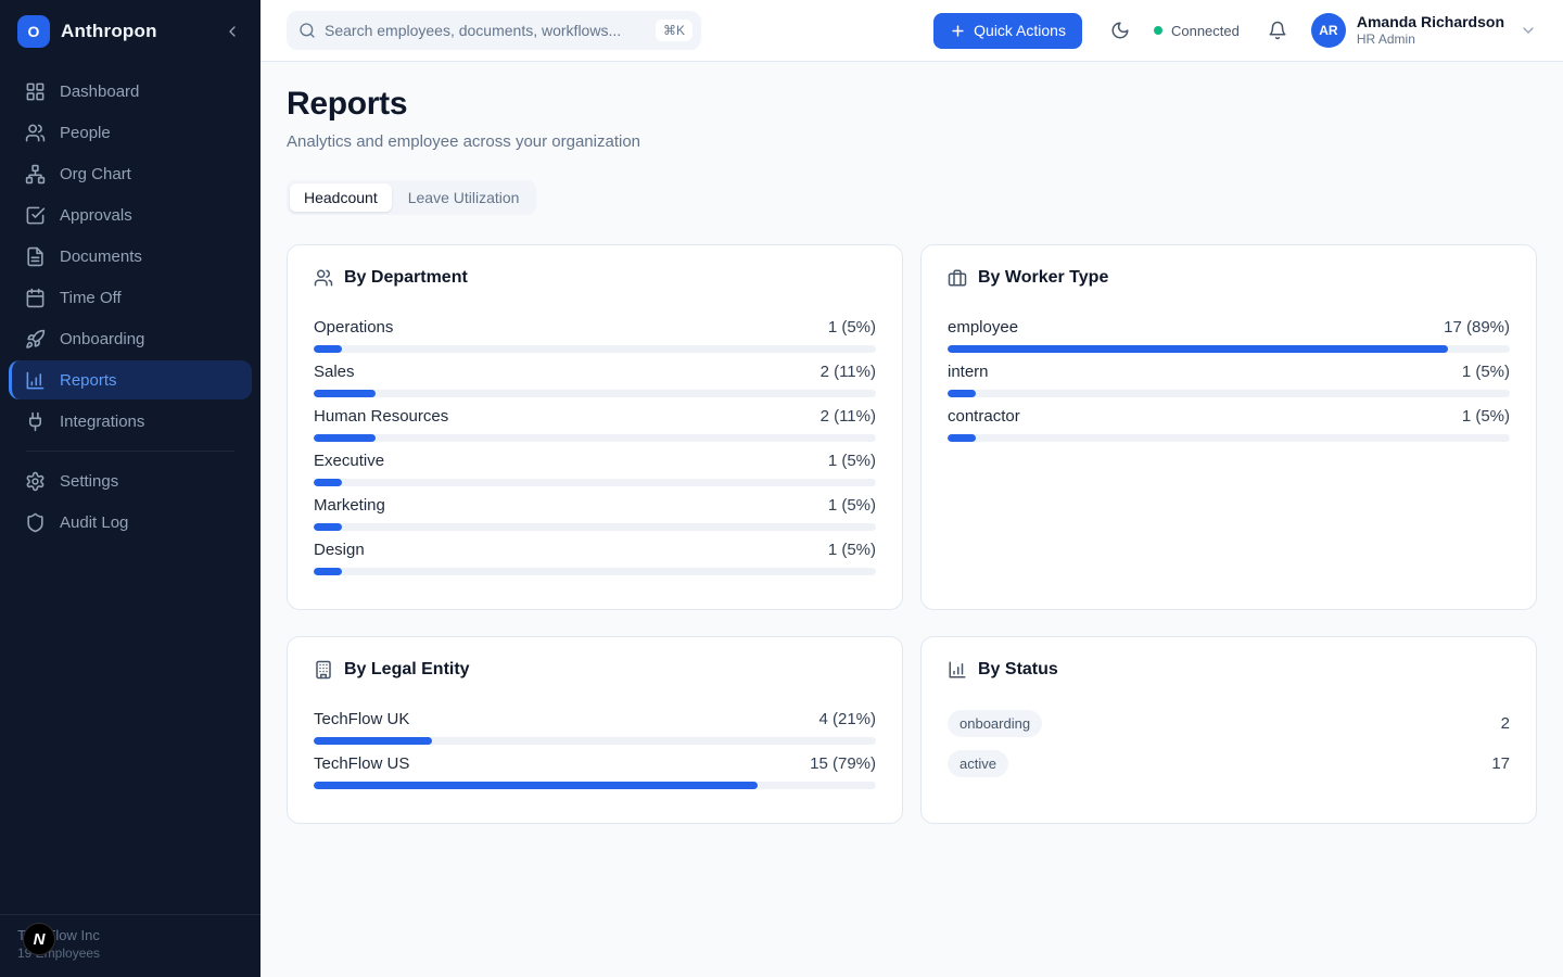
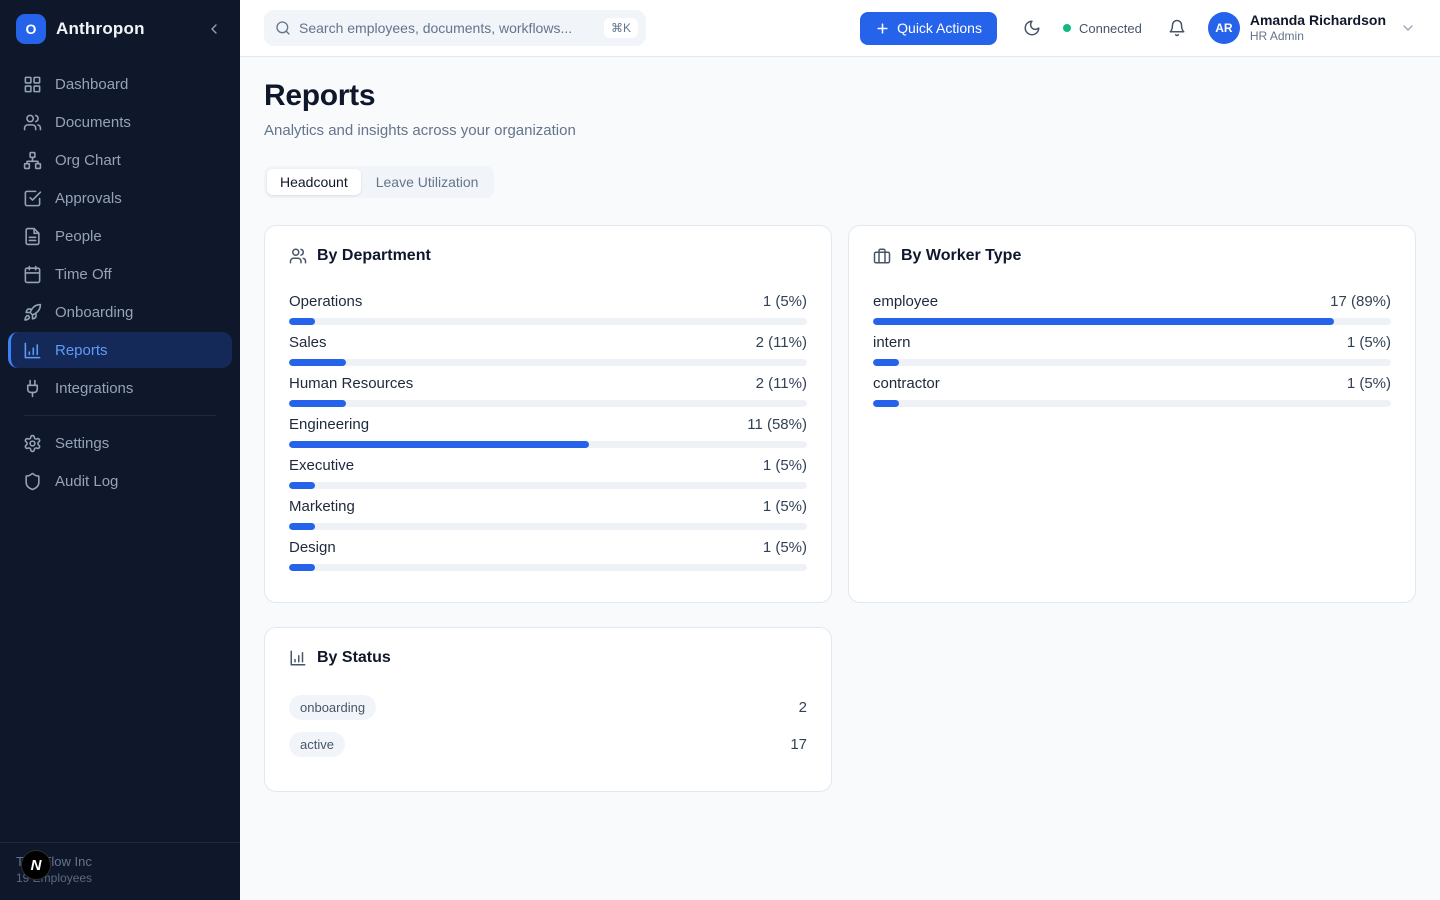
  O
  Anthropon
  Dashboard
- People
+ Documents
  Org Chart
  Approvals
- Documents
+ People
  Time Off
  Onboarding
  Reports
  Integrations
  Settings
  Audit Log
  19mployees
  N
  Search employees, documents, workflows...
  ⌘K
  Quick Actions
  Connected
  AR
  Amanda Richardson
  HR Admin
  Reports
- Analytics and employee across your organization
+ Analytics and insights across your organization
  Headcount
  Leave Utilization
  By Department
  Operations
  1 (5%)
  Sales
  2 (11%)
  Human Resources
  2 (11%)
+ Engineering
+ 11 (58%)
  Executive
  1 (5%)
  Marketing
  1 (5%)
  Design
  1 (5%)
  By Worker Type
  employee
  17 (89%)
  intern
  1 (5%)
  contractor
  1 (5%)
- By Legal Entity
- TechFlow UK
- 4 (21%)
- TechFlow US
- 15 (79%)
  By Status
  onboarding
  2
  active
  17
